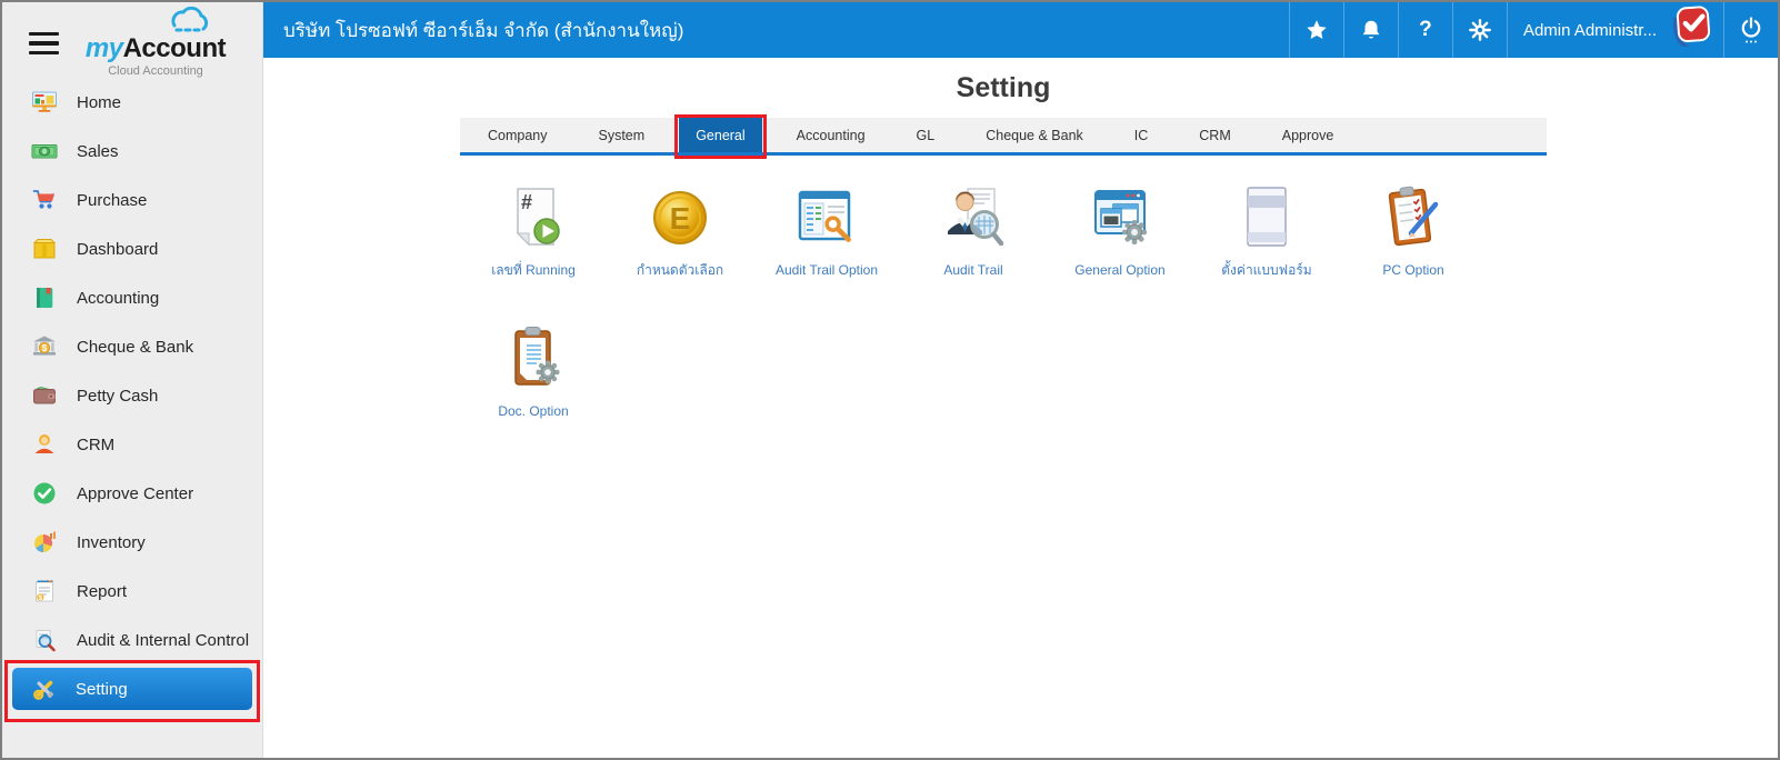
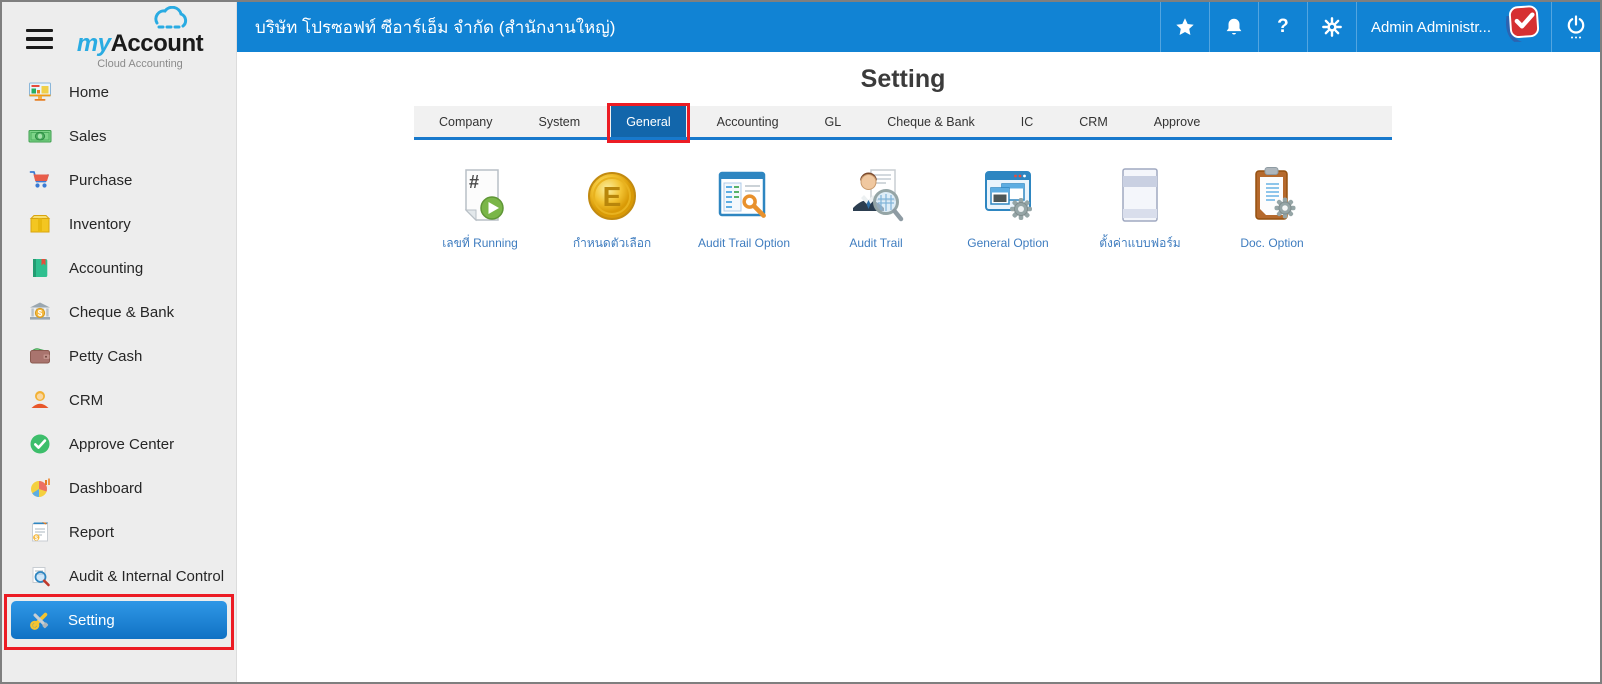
  myAccount
  Cloud Accounting
  Home
  Sales
  Purchase
- Dashboard
+ Inventory
  Accounting
  $
  Cheque & Bank
  Petty Cash
  CRM
  Approve Center
- Inventory
+ Dashboard
  Report
  Audit & Internal Control
  Setting
  บริษัท โปรซอฟท์ ซีอาร์เอ็ม จำกัด (สำนักงานใหญ่)
  ?
  Admin Administr...
  Setting
  Company
  System
  General
  Accounting
  GL
  Cheque & Bank
  IC
  CRM
  Approve
  #
  เลขที่ Running
  E
  กำหนดตัวเลือก
  Audit Trail Option
  Audit Trail
  General Option
  ตั้งค่าแบบฟอร์ม
- PC Option
  Doc. Option
